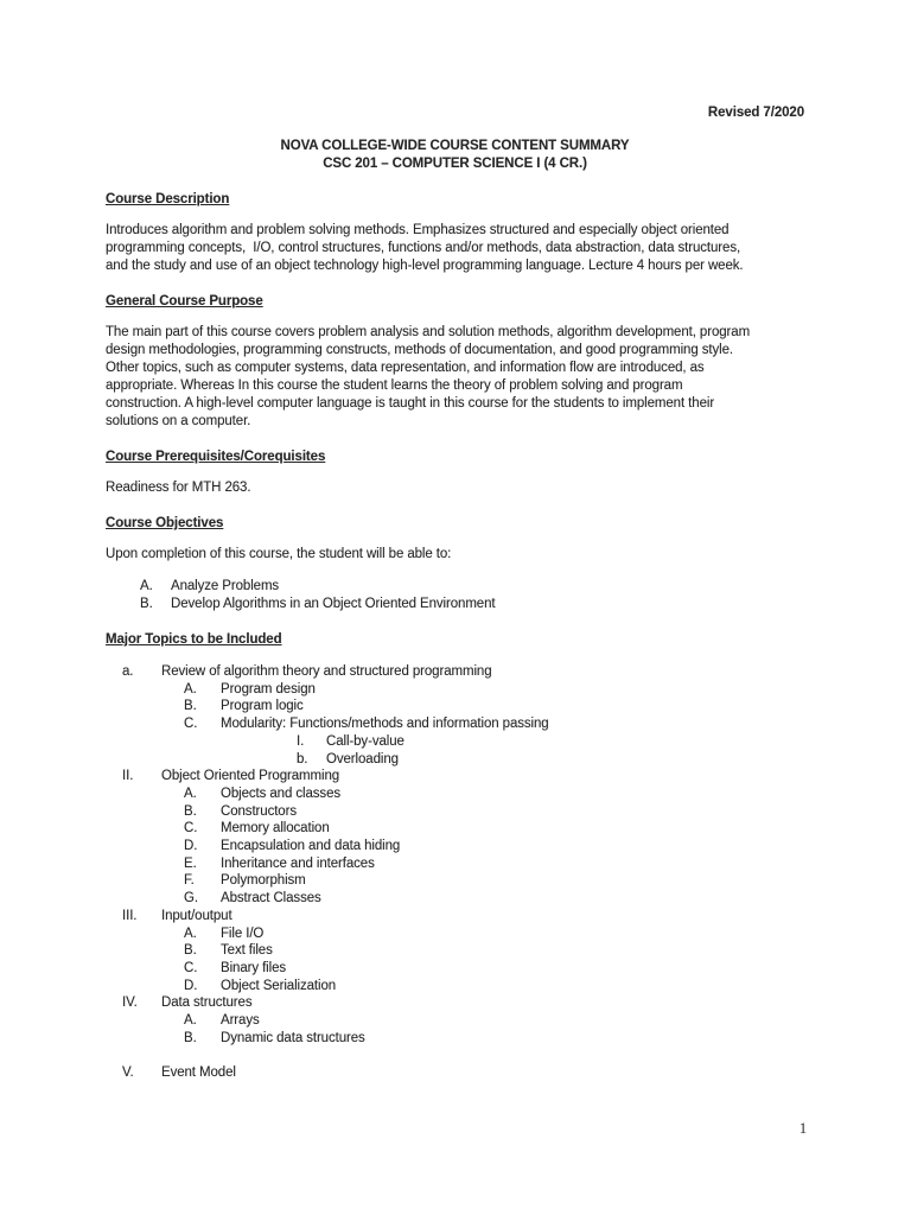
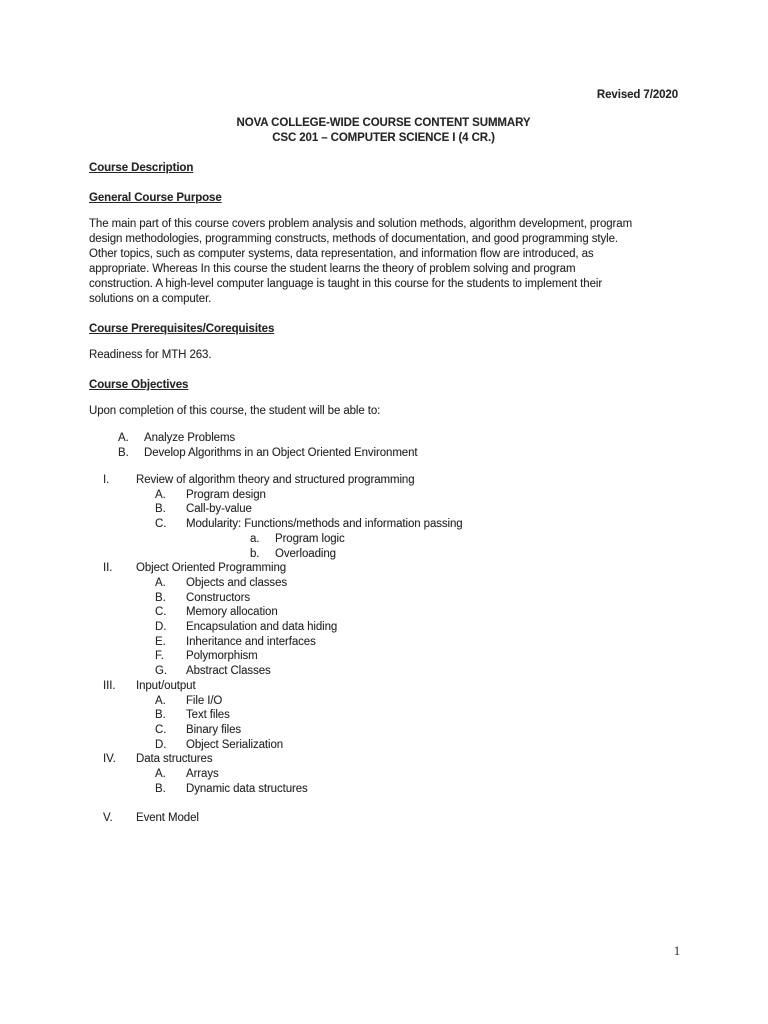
  Revised 7/2020
  NOVA COLLEGE-WIDE COURSE CONTENT SUMMARY
  CSC 201 – COMPUTER SCIENCE I (4 CR.)
  Course Description
- Introduces algorithm and problem solving methods. Emphasizes structured and especially object oriented
- programming concepts, I/O, control structures, functions and/or methods, data abstraction, data structures,
- and the study and use of an object technology high-level programming language. Lecture 4 hours per week.
  General Course Purpose
  The main part of this course covers problem analysis and solution methods, algorithm development, program
  design methodologies, programming constructs, methods of documentation, and good programming style.
  Other topics, such as computer systems, data representation, and information flow are introduced, as
  appropriate. Whereas In this course the student learns the theory of problem solving and program
  construction. A high-level computer language is taught in this course for the students to implement their
  solutions on a computer.
  Course Prerequisites/Corequisites
  Readiness for MTH 263.
  Course Objectives
  Upon completion of this course, the student will be able to:
  A.
  Analyze Problems
  B.
  Develop Algorithms in an Object Oriented Environment
- Major Topics to be Included
- a.
+ I.
  Review of algorithm theory and structured programming
  A.
  Program design
  B.
- Program logic
+ Call-by-value
  C.
  Modularity: Functions/methods and information passing
- I.
+ a.
- Call-by-value
+ Program logic
  b.
  Overloading
  II.
  Object Oriented Programming
  A.
  Objects and classes
  B.
  Constructors
  C.
  Memory allocation
  D.
  Encapsulation and data hiding
  E.
  Inheritance and interfaces
  F.
  Polymorphism
  G.
  Abstract Classes
  III.
  Input/output
  A.
  File I/O
  B.
  Text files
  C.
  Binary files
  D.
  Object Serialization
  IV.
  Data structures
  A.
  Arrays
  B.
  Dynamic data structures
  V.
  Event Model
  1
